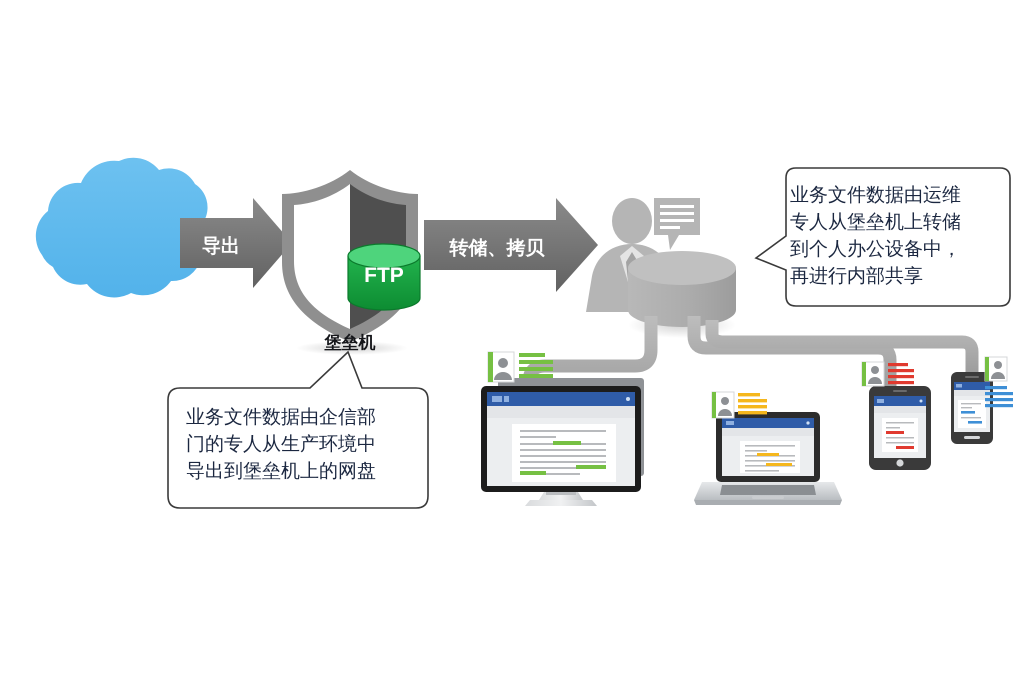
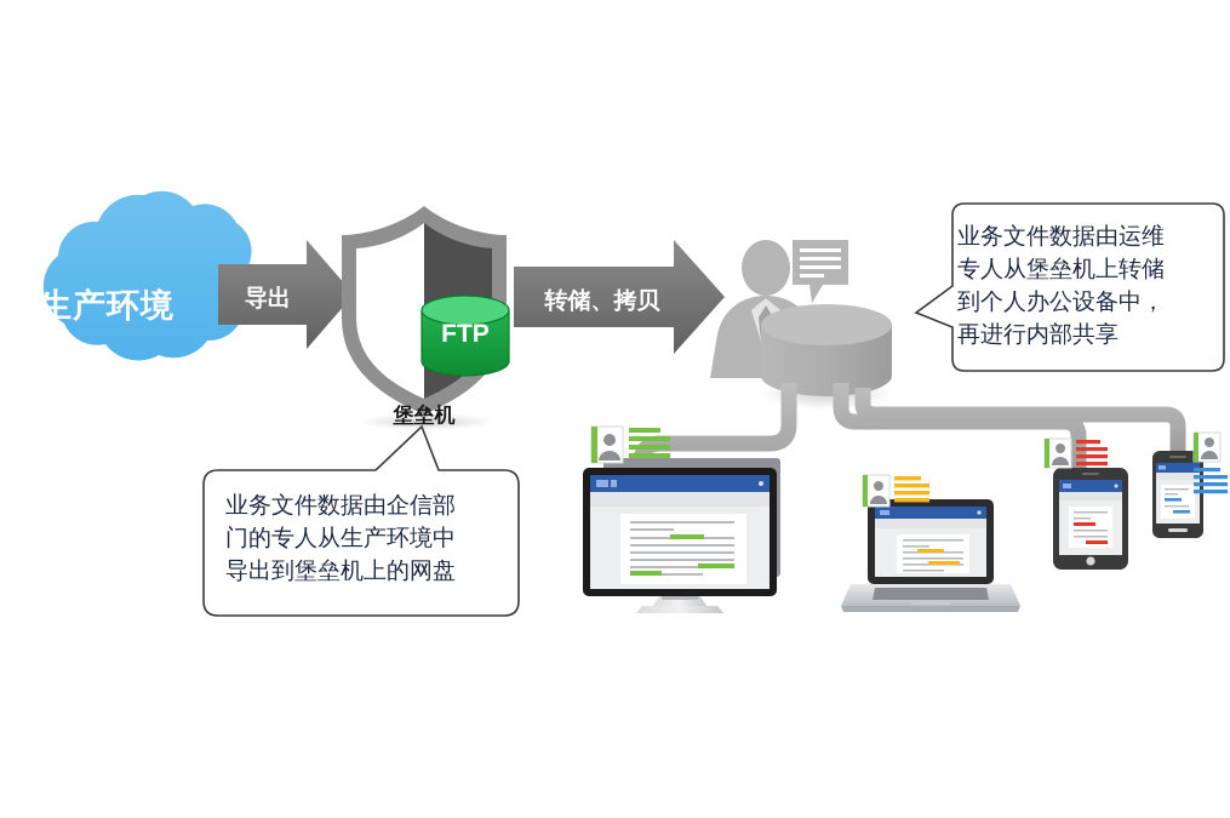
+ 生产环境
  导出
  转储、拷贝
  FTP
  堡垒机
  业务文件数据由企信部
  门的专人从生产环境中
  导出到堡垒机上的网盘
  业务文件数据由运维
  专人从堡垒机上转储
  到个人办公设备中，
  再进行内部共享
